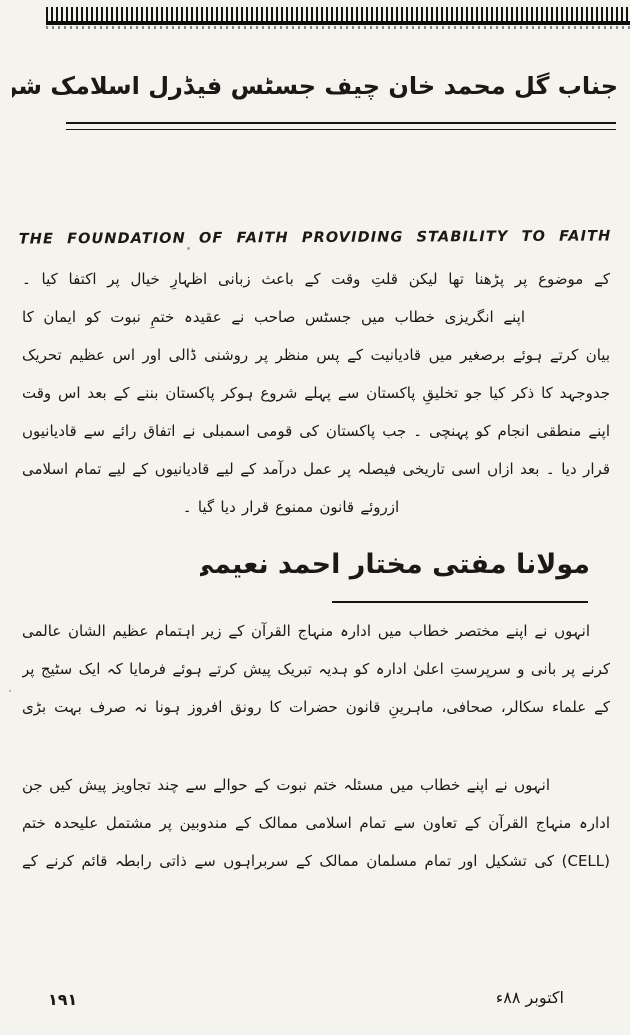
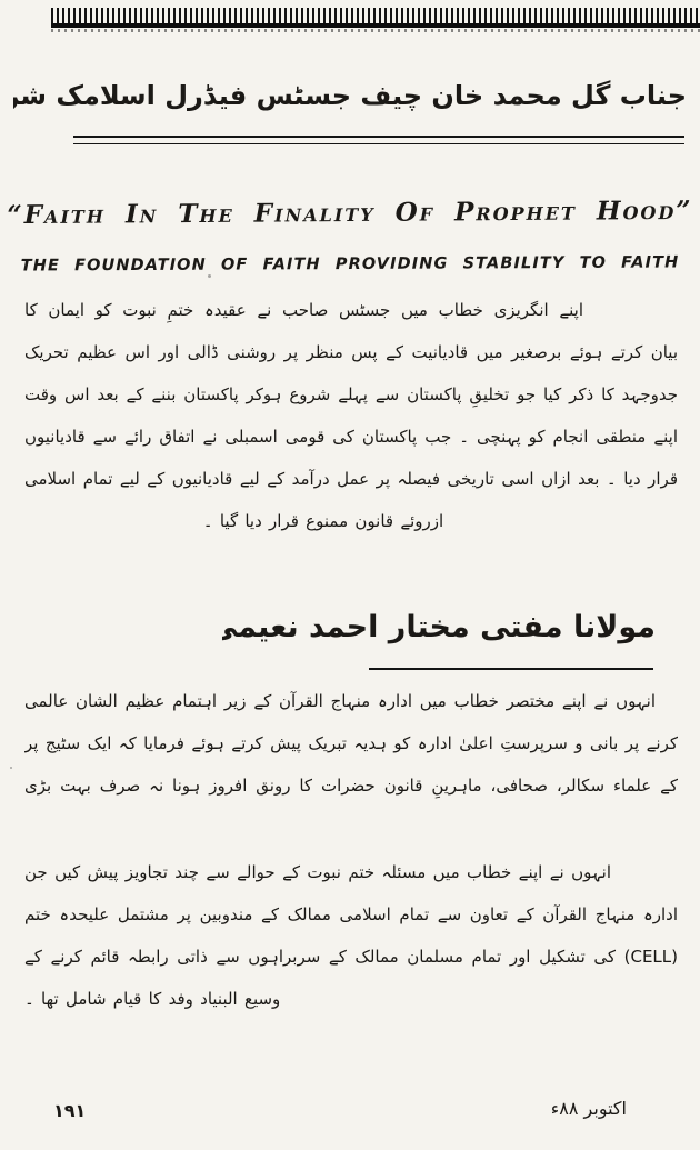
+ “Faith In The Finality Of Prophet Hood”
  THE FOUNDATION OF FAITH PROVIDING STABILITY TO FAITH
- کے موضوع پر پڑھنا تھا لیکن قلتِ وقت کے باعث زبانی اظہارِ خیال پر اکتفا کیا ۔
  اپنے انگریزی خطاب میں جسٹس صاحب نے عقیدہ ختمِ نبوت کو ایمان کا
  بیان کرتے ہوئے برصغیر میں قادیانیت کے پس منظر پر روشنی ڈالی اور اس عظیم تحریک
  جدوجہد کا ذکر کیا جو تخلیقِ پاکستان سے پہلے شروع ہوکر پاکستان بننے کے بعد اس وقت
  اپنے منطقی انجام کو پہنچی ۔ جب پاکستان کی قومی اسمبلی نے اتفاق رائے سے قادیانیوں
  قرار دیا ۔ بعد ازاں اسی تاریخی فیصلہ پر عمل درآمد کے لیے قادیانیوں کے لیے تمام اسلامی
  ازروئے قانون ممنوع قرار دیا گیا ۔
  مولانا مفتی مختار احمد نعیمی
  انہوں نے اپنے مختصر خطاب میں ادارہ منہاج القرآن کے زیر اہتمام عظیم الشان عالمی
  کرنے پر بانی و سرپرستِ اعلیٰ ادارہ کو ہدیہ تبریک پیش کرتے ہوئے فرمایا کہ ایک سٹیج پر
  کے علماء سکالر، صحافی، ماہرینِ قانون حضرات کا رونق افروز ہونا نہ صرف بہت بڑی
  انہوں نے اپنے خطاب میں مسئلہ ختم نبوت کے حوالے سے چند تجاویز پیش کیں جن
  ادارہ منہاج القرآن کے تعاون سے تمام اسلامی ممالک کے مندوبین پر مشتمل علیحدہ ختم
  (CELL) کی تشکیل اور تمام مسلمان ممالک کے سربراہوں سے ذاتی رابطہ قائم کرنے کے
+ وسیع البنیاد وفد کا قیام شامل تھا ۔
  ۱۹۱
  اکتوبر ۸۸ء
